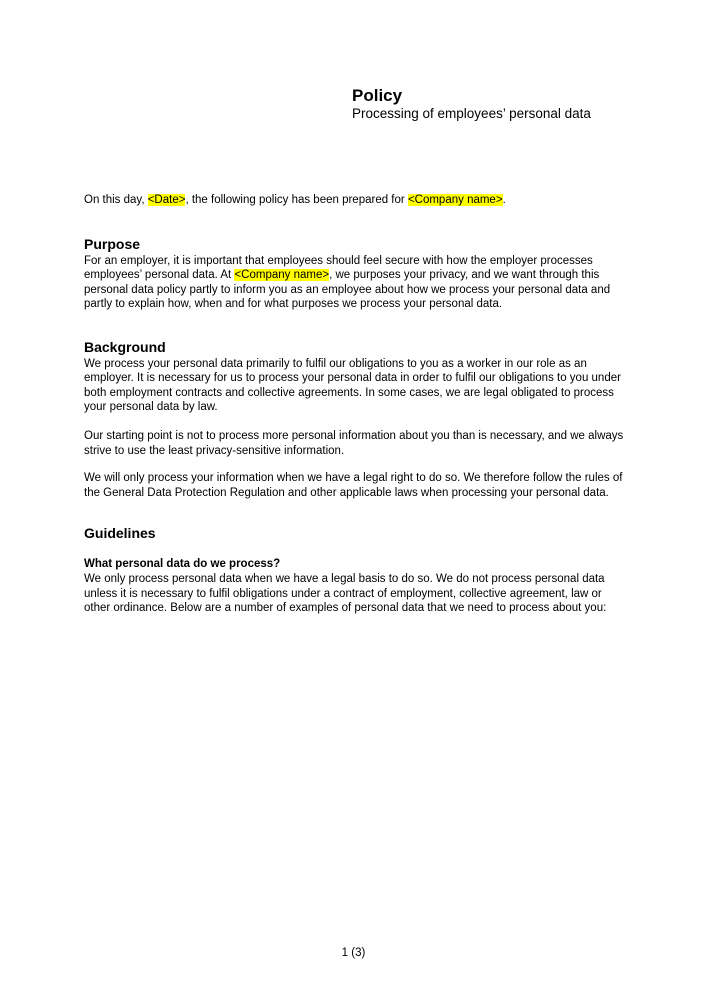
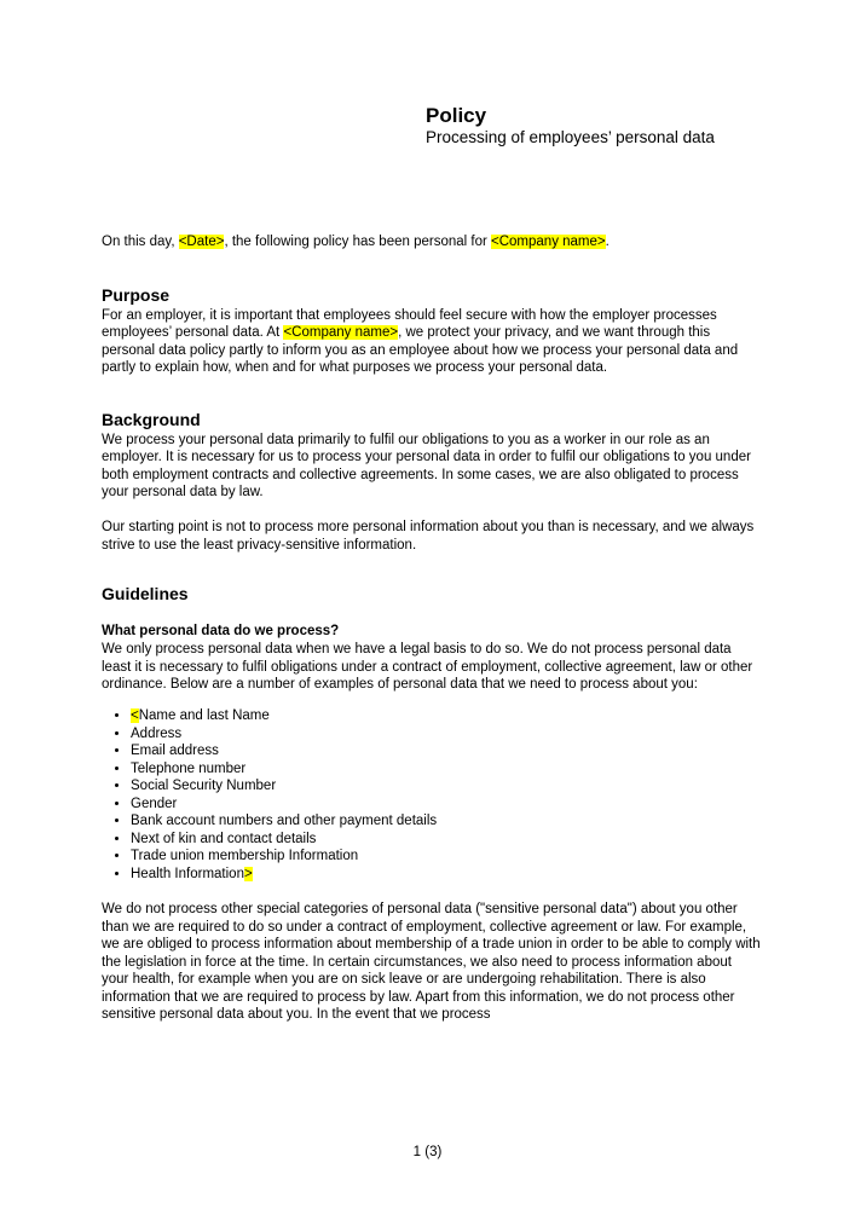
  Policy
  Processing of employees’ personal data
- On this day, <Date>, the following policy has been prepared for <Company name>.
+ On this day, <Date>, the following policy has been personal for <Company name>.
  Purpose
- For an employer, it is important that employees should feel secure with how the employer processes employees’ personal data. At <Company name>, we purposes your privacy, and we want through this personal data policy partly to inform you as an employee about how we process your personal data and partly to explain how, when and for what purposes we process your personal data.
+ For an employer, it is important that employees should feel secure with how the employer processes employees’ personal data. At <Company name>, we protect your privacy, and we want through this personal data policy partly to inform you as an employee about how we process your personal data and partly to explain how, when and for what purposes we process your personal data.
  Background
- We process your personal data primarily to fulfil our obligations to you as a worker in our role as an employer. It is necessary for us to process your personal data in order to fulfil our obligations to you under both employment contracts and collective agreements. In some cases, we are legal obligated to process your personal data by law.
+ We process your personal data primarily to fulfil our obligations to you as a worker in our role as an employer. It is necessary for us to process your personal data in order to fulfil our obligations to you under both employment contracts and collective agreements. In some cases, we are also obligated to process your personal data by law.
  Our starting point is not to process more personal information about you than is necessary, and we always strive to use the least privacy-sensitive information.
- We will only process your information when we have a legal right to do so. We therefore follow the rules of the General Data Protection Regulation and other applicable laws when processing your personal data.
  Guidelines
  What personal data do we process?
- We only process personal data when we have a legal basis to do so. We do not process personal data unless it is necessary to fulfil obligations under a contract of employment, collective agreement, law or other ordinance. Below are a number of examples of personal data that we need to process about you:
+ We only process personal data when we have a legal basis to do so. We do not process personal data least it is necessary to fulfil obligations under a contract of employment, collective agreement, law or other ordinance. Below are a number of examples of personal data that we need to process about you:
+ <Name and last Name
+ Address
+ Email address
+ Telephone number
+ Social Security Number
+ Gender
+ Bank account numbers and other payment details
+ Next of kin and contact details
+ Trade union membership Information
+ Health Information>
+ We do not process other special categories of personal data ("sensitive personal data") about you other than we are required to do so under a contract of employment, collective agreement or law. For example, we are obliged to process information about membership of a trade union in order to be able to comply with the legislation in force at the time. In certain circumstances, we also need to process information about your health, for example when you are on sick leave or are undergoing rehabilitation. There is also information that we are required to process by law. Apart from this information, we do not process other sensitive personal data about you. In the event that we process
  1 (3)
